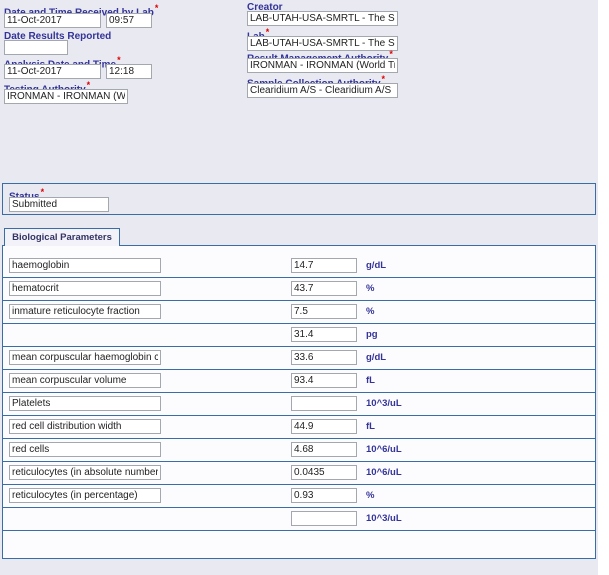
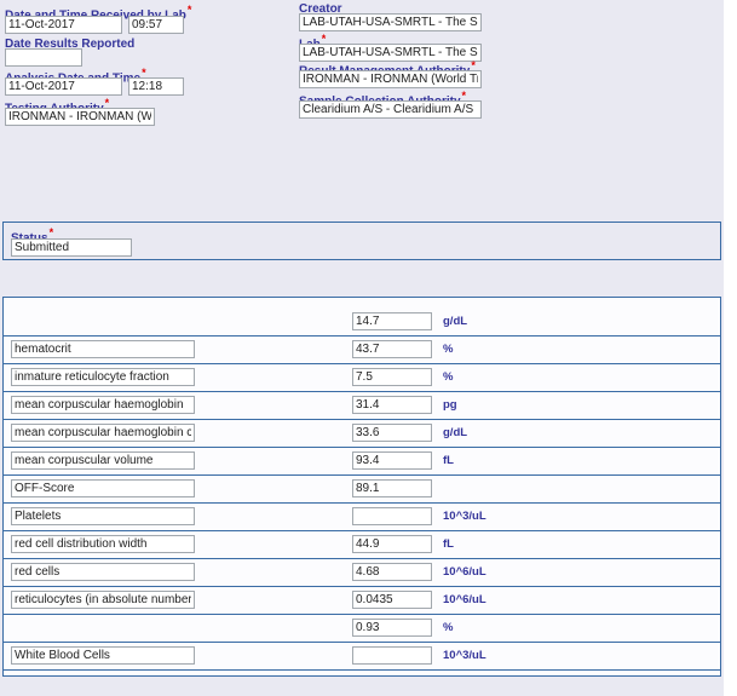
  11-Oct-2017
  09:57
  Date Results Reported
  11-Oct-2017
  12:18
  IRONMAN - IRONMAN (W
  Creator
  LAB-UTAH-USA-SMRTL - The S
  LAB-UTAH-USA-SMRTL - The S
  IRONMAN - IRONMAN (World T
  Clearidium A/S - Clearidium A/S
  Submitted
- Biological Parameters
- haemoglobin
  14.7
  g/dL
  hematocrit
  43.7
  %
  inmature reticulocyte fraction
  7.5
  %
+ mean corpuscular haemoglobin
  31.4
  pg
  mean corpuscular haemoglobin c
  33.6
  g/dL
  mean corpuscular volume
  93.4
  fL
+ OFF-Score
+ 89.1
  Platelets
  10^3/uL
  red cell distribution width
  44.9
  fL
  red cells
  4.68
  10^6/uL
  reticulocytes (in absolute number
  0.0435
  10^6/uL
- reticulocytes (in percentage)
  0.93
  %
+ White Blood Cells
  10^3/uL
